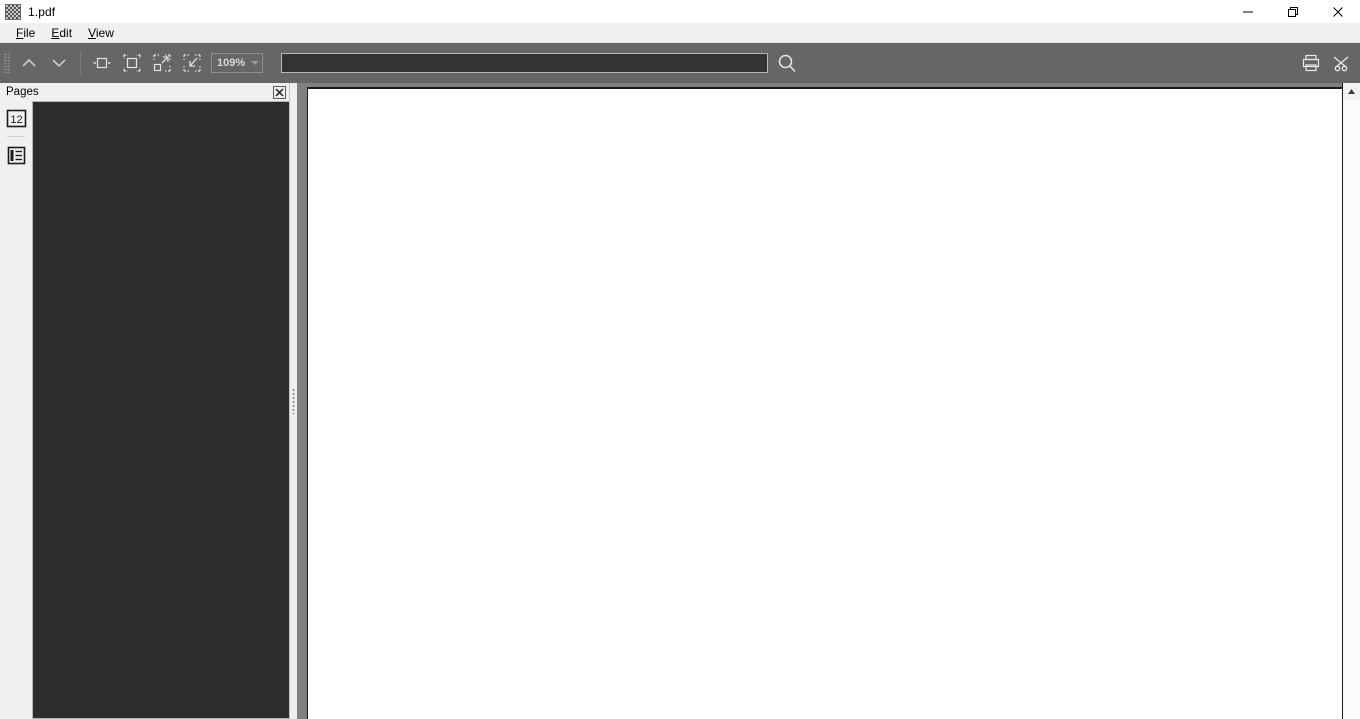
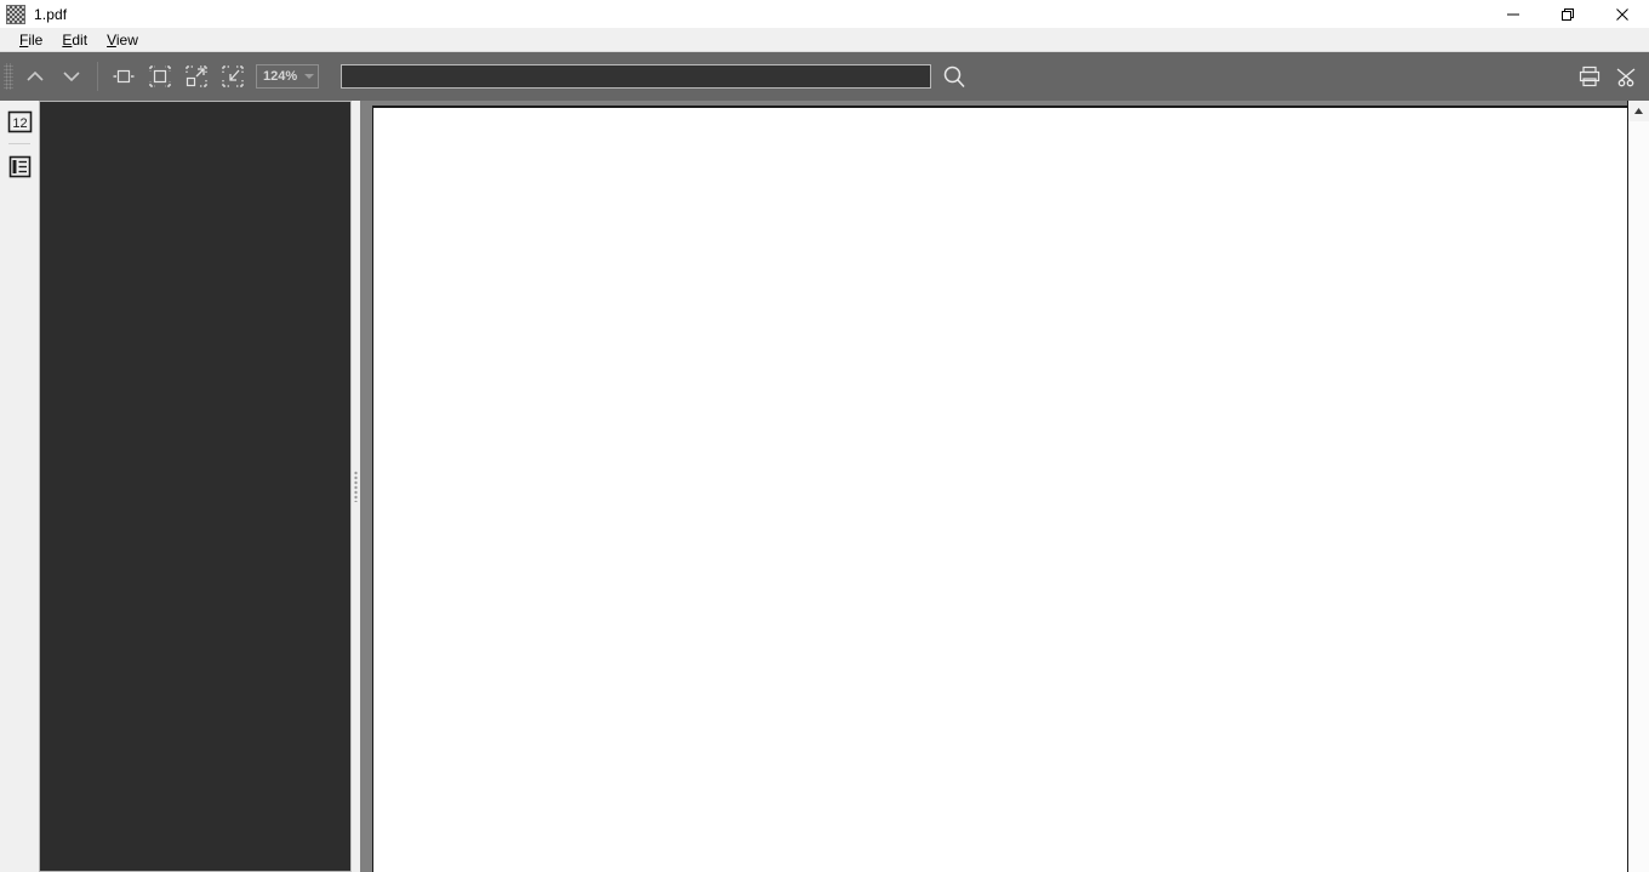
  1.pdf
  File
  Edit
  View
- 109%
+ 124%
- Pages
  12
